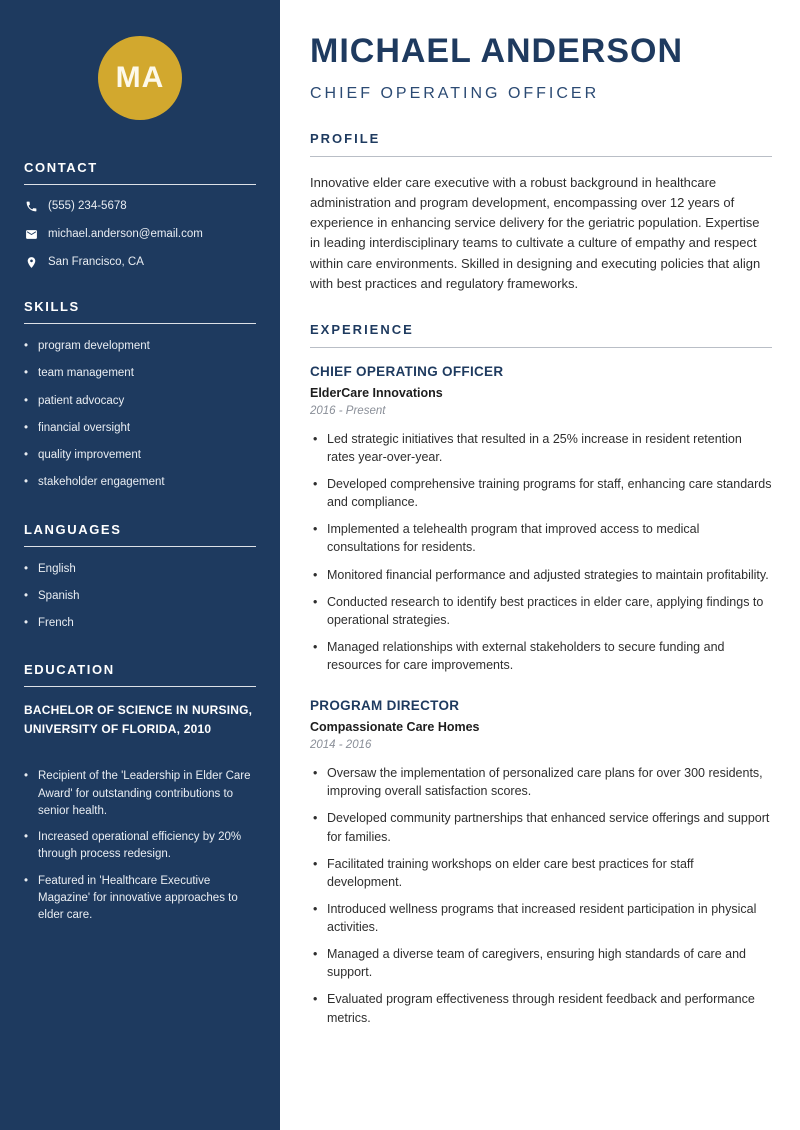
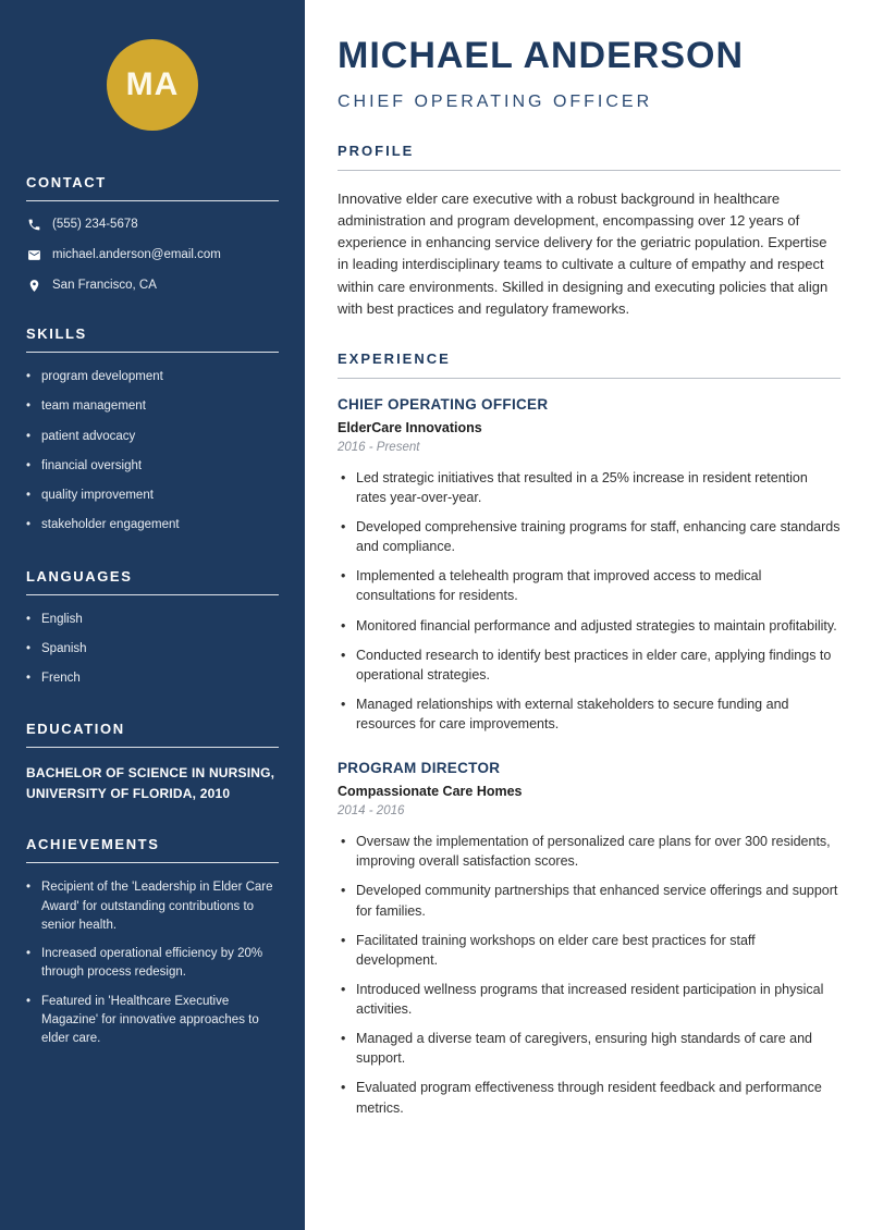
  MA
  CONTACT
  (555) 234-5678
  michael.anderson@email.com
  San Francisco, CA
  SKILLS
  program development
  team management
  patient advocacy
  financial oversight
  quality improvement
  stakeholder engagement
  LANGUAGES
  English
  Spanish
  French
  EDUCATION
  BACHELOR OF SCIENCE IN NURSING, UNIVERSITY OF FLORIDA, 2010
+ ACHIEVEMENTS
  Recipient of the 'Leadership in Elder Care Award' for outstanding contributions to senior health.
  Increased operational efficiency by 20% through process redesign.
  Featured in 'Healthcare Executive Magazine' for innovative approaches to elder care.
  MICHAEL ANDERSON
  CHIEF OPERATING OFFICER
  PROFILE
  Innovative elder care executive with a robust background in healthcare administration and program development, encompassing over 12 years of experience in enhancing service delivery for the geriatric population. Expertise in leading interdisciplinary teams to cultivate a culture of empathy and respect within care environments. Skilled in designing and executing policies that align with best practices and regulatory frameworks.
  EXPERIENCE
  CHIEF OPERATING OFFICER
  ElderCare Innovations
  2016 - Present
  Led strategic initiatives that resulted in a 25% increase in resident retention rates year-over-year.
  Developed comprehensive training programs for staff, enhancing care standards and compliance.
  Implemented a telehealth program that improved access to medical consultations for residents.
  Monitored financial performance and adjusted strategies to maintain profitability.
  Conducted research to identify best practices in elder care, applying findings to operational strategies.
  Managed relationships with external stakeholders to secure funding and resources for care improvements.
  PROGRAM DIRECTOR
  Compassionate Care Homes
  2014 - 2016
  Oversaw the implementation of personalized care plans for over 300 residents, improving overall satisfaction scores.
  Developed community partnerships that enhanced service offerings and support for families.
  Facilitated training workshops on elder care best practices for staff development.
  Introduced wellness programs that increased resident participation in physical activities.
  Managed a diverse team of caregivers, ensuring high standards of care and support.
  Evaluated program effectiveness through resident feedback and performance metrics.
